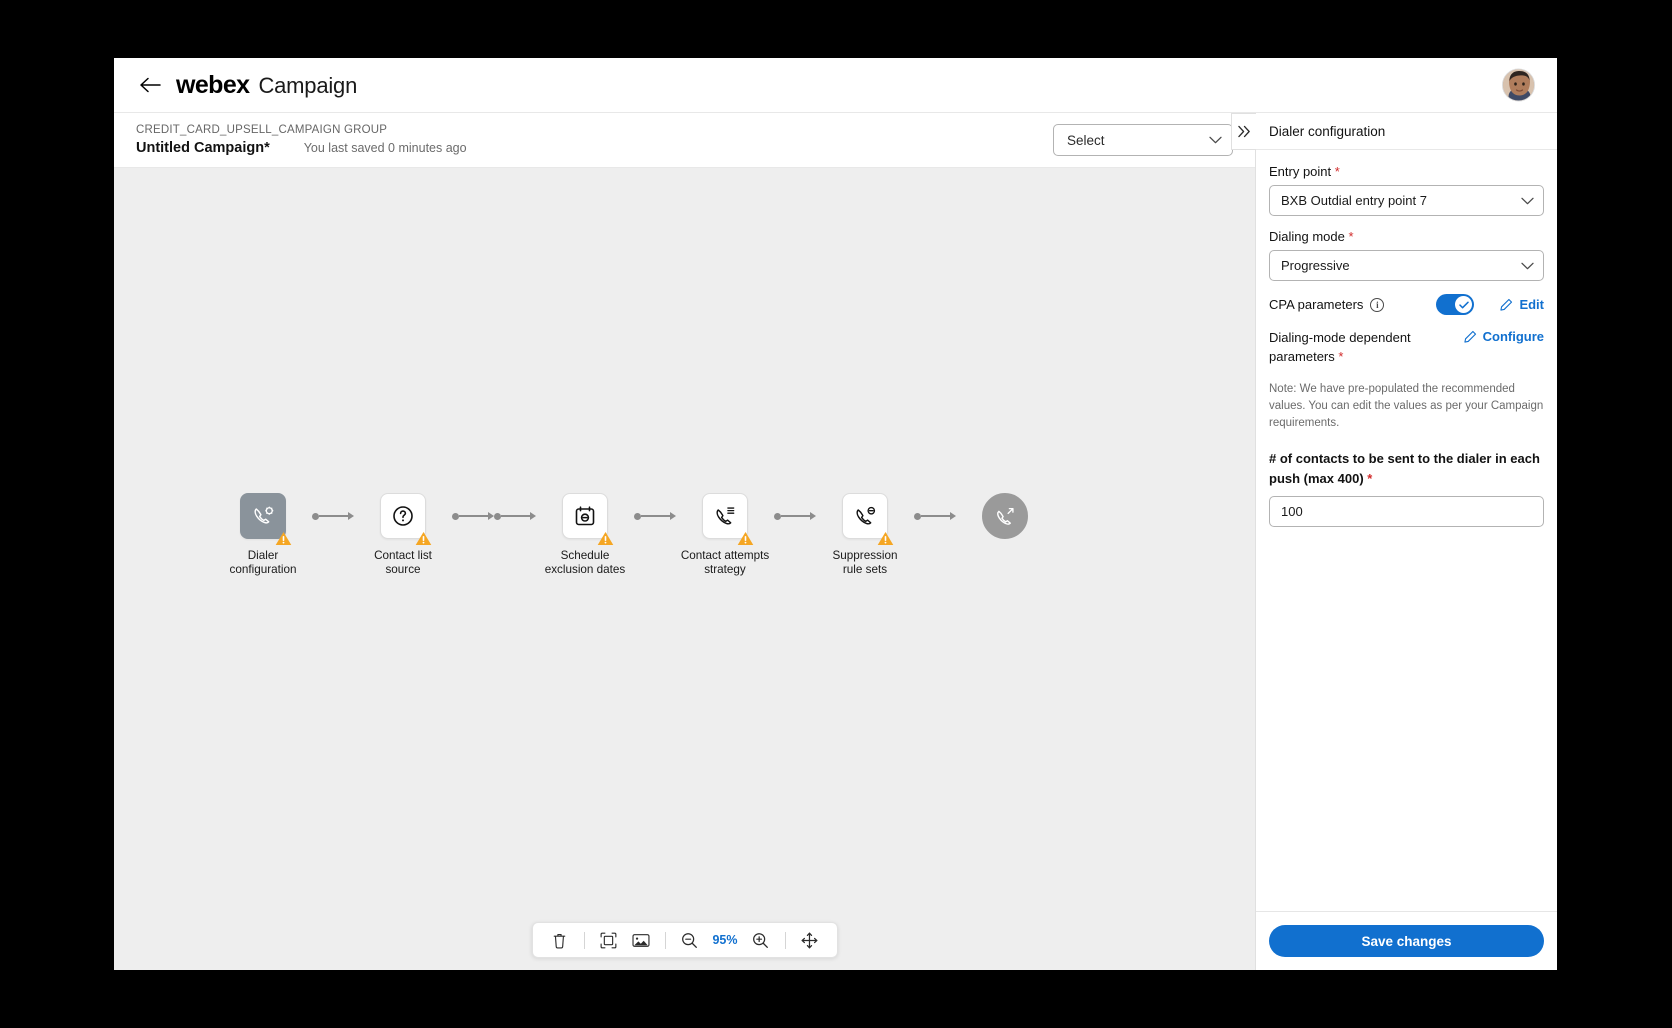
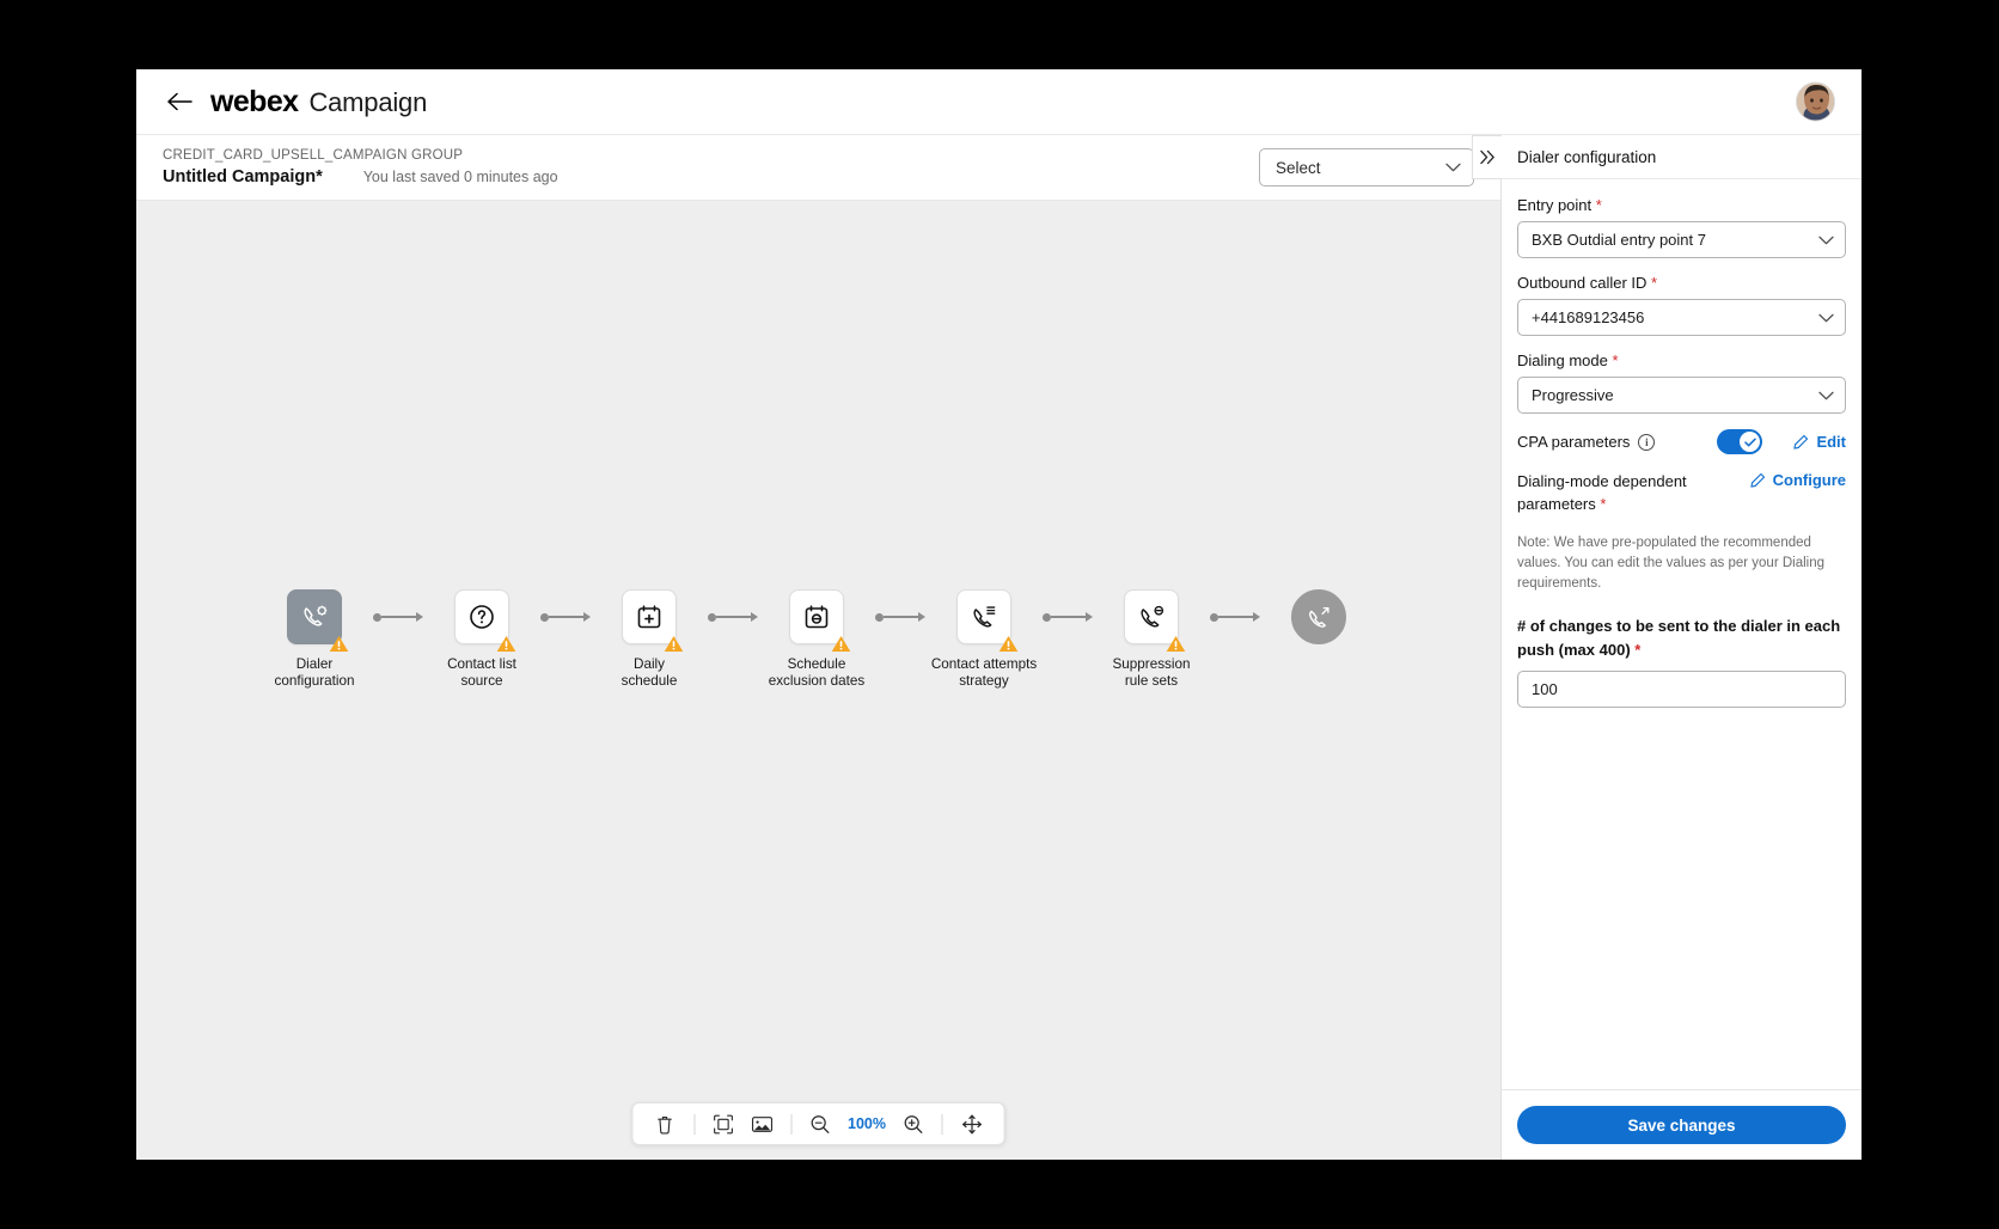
  webex
  Campaign
  CREDIT_CARD_UPSELL_CAMPAIGN GROUP
  Untitled Campaign*
  You last saved 0 minutes ago
  Select
  Dialer
  configuration
  Contact list
  source
+ Daily
+ schedule
  Schedule
  exclusion dates
  Contact attempts
  strategy
  Suppression
  rule sets
- 95%
+ 100%
  Dialer configuration
  Entry point *
  BXB Outdial entry point 7
+ Outbound caller ID *
+ +441689123456
  Dialing mode *
  Progressive
  CPA parameters
  i
  Edit
  Dialing-mode dependent parameters *
  Configure
- Note: We have pre-populated the recommended values. You can edit the values as per your Campaign requirements.
+ Note: We have pre-populated the recommended values. You can edit the values as per your Dialing requirements.
- # of contacts to be sent to the dialer in each push (max 400) *
+ # of changes to be sent to the dialer in each push (max 400) *
  100
  Save changes
